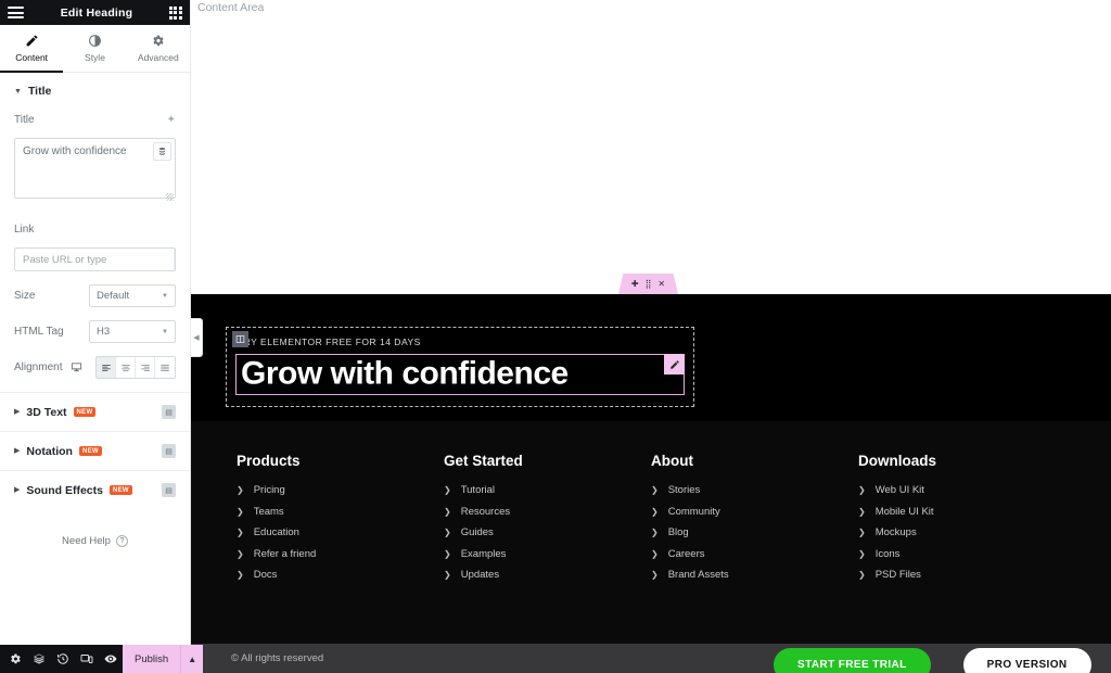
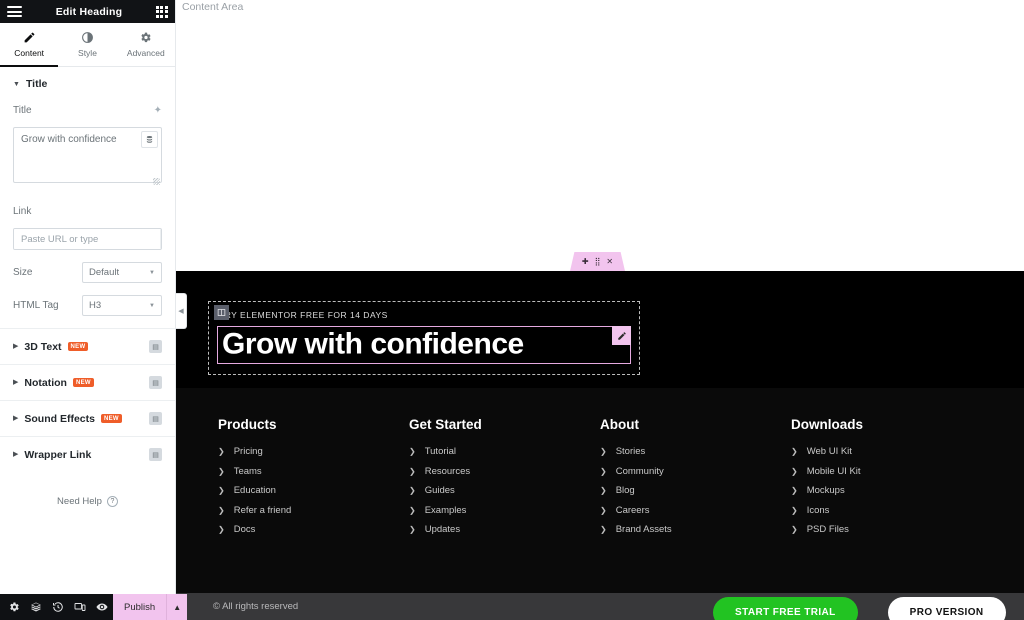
  Edit Heading
  Content
  Style
  Advanced
  Title
  Title
  ✦
  Grow with confidence
  Link
  Paste URL or type
  Size
  Default
  HTML Tag
  H3
- Alignment
  3D Text
  Notation
  Sound Effects
+ Wrapper Link
  Need Help
  Publish
  ▲
  Content Area
  ✚
  ⣿
  ✕
  Y ELEMENTOR FREE FOR 14 DAYS
  Grow with confidence
  START FREE TRIAL
  PRO VERSION
  Products
  ❯
  Pricing
  ❯
  Teams
  ❯
  Education
  ❯
  Refer a friend
  ❯
  Docs
  Get Started
  ❯
  Tutorial
  ❯
  Resources
  ❯
  Guides
  ❯
  Examples
  ❯
  Updates
  About
  ❯
  Stories
  ❯
  Community
  ❯
  Blog
  ❯
  Careers
  ❯
  Brand Assets
  Downloads
  ❯
  Web UI Kit
  ❯
  Mobile UI Kit
  ❯
  Mockups
  ❯
  Icons
  ❯
  PSD Files
  © All rights reserved
